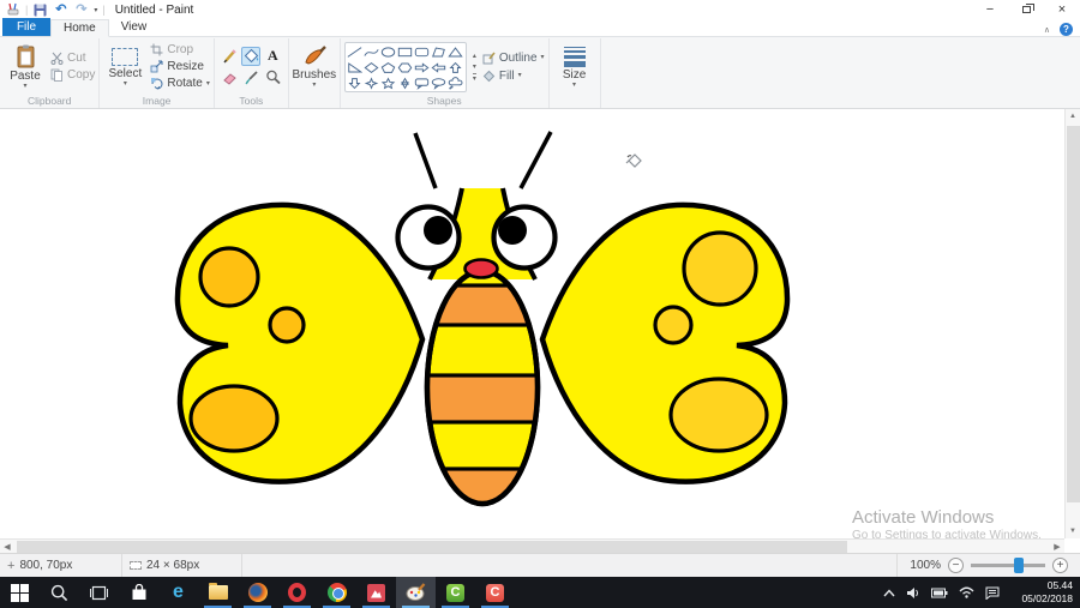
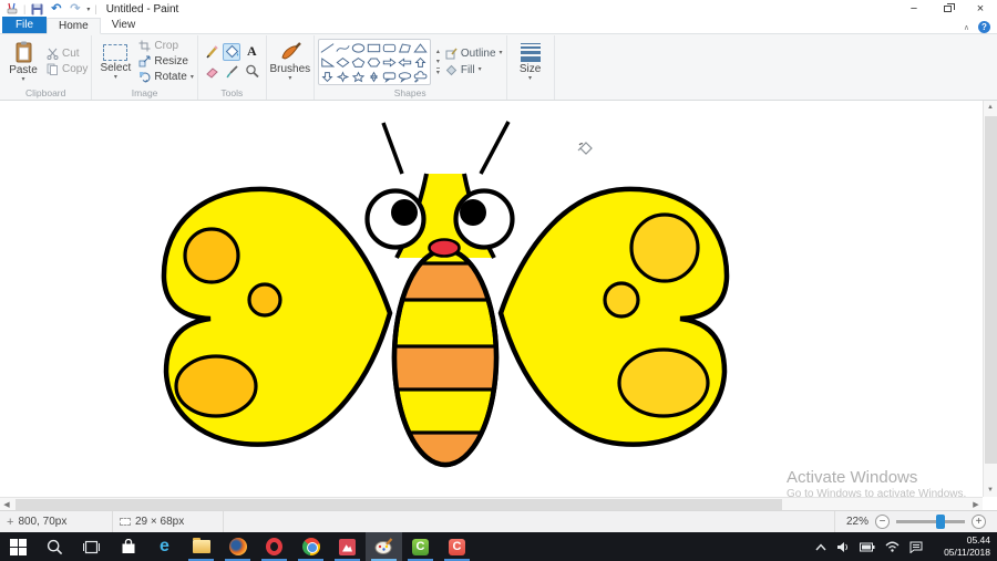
  |
  ↶
  ↷
  |
  Untitled - Paint
  −
  ×
  File
  Home
  View
  ?
  Paste
  Cut
  Copy
  Clipboard
  Select
  Crop
  Resize
  Rotate
  Image
  A
  Tools
  Brushes
  Outline
  Fill
  Shapes
  Size
  Activate Windows
- Go to Settings to activate Windows.
+ Go to Windows to activate Windows.
  +
  800, 70px
- 24 × 68px
+ 29 × 68px
- 100%
+ 22%
  −
  +
  e
  C
  C
  05.44
- 05/02/2018
+ 05/11/2018
